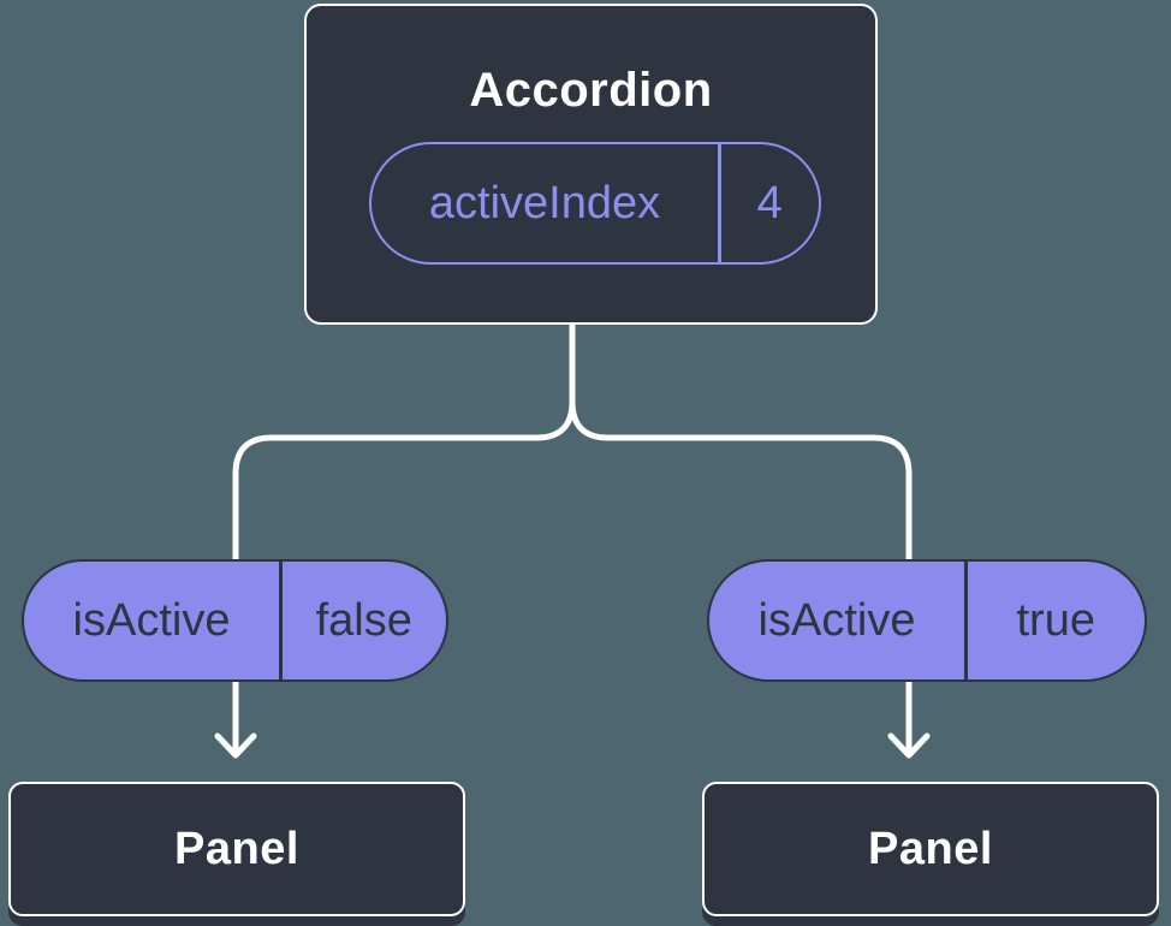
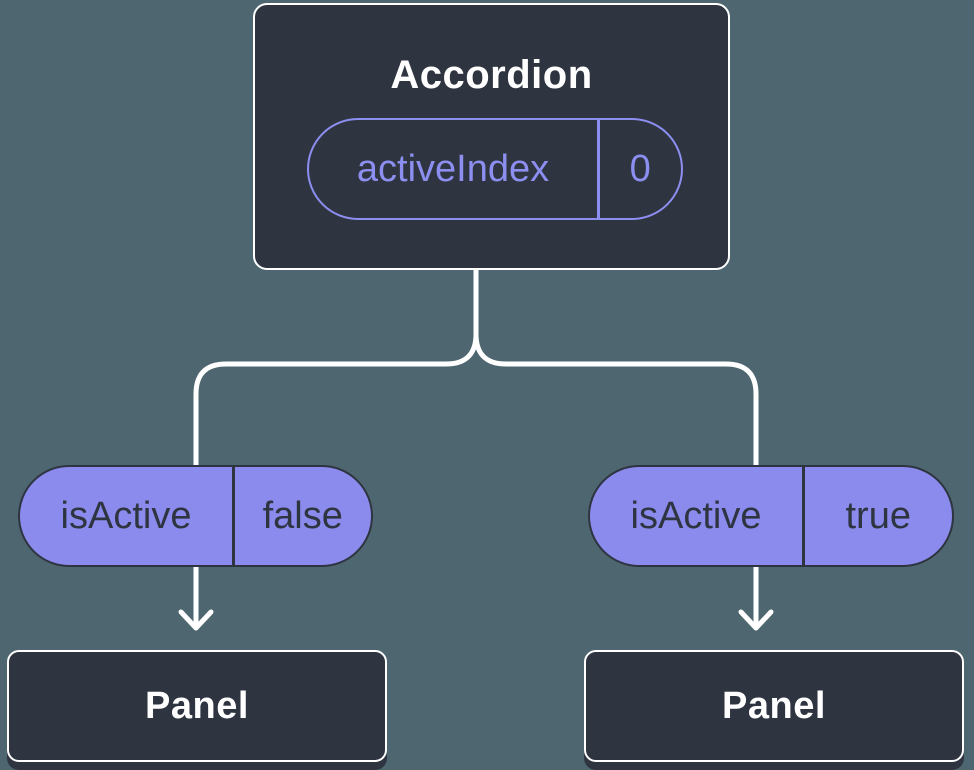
  Accordion
  activeIndex
- 4
+ 0
  isActive
  false
  isActive
  true
  Panel
  Panel
